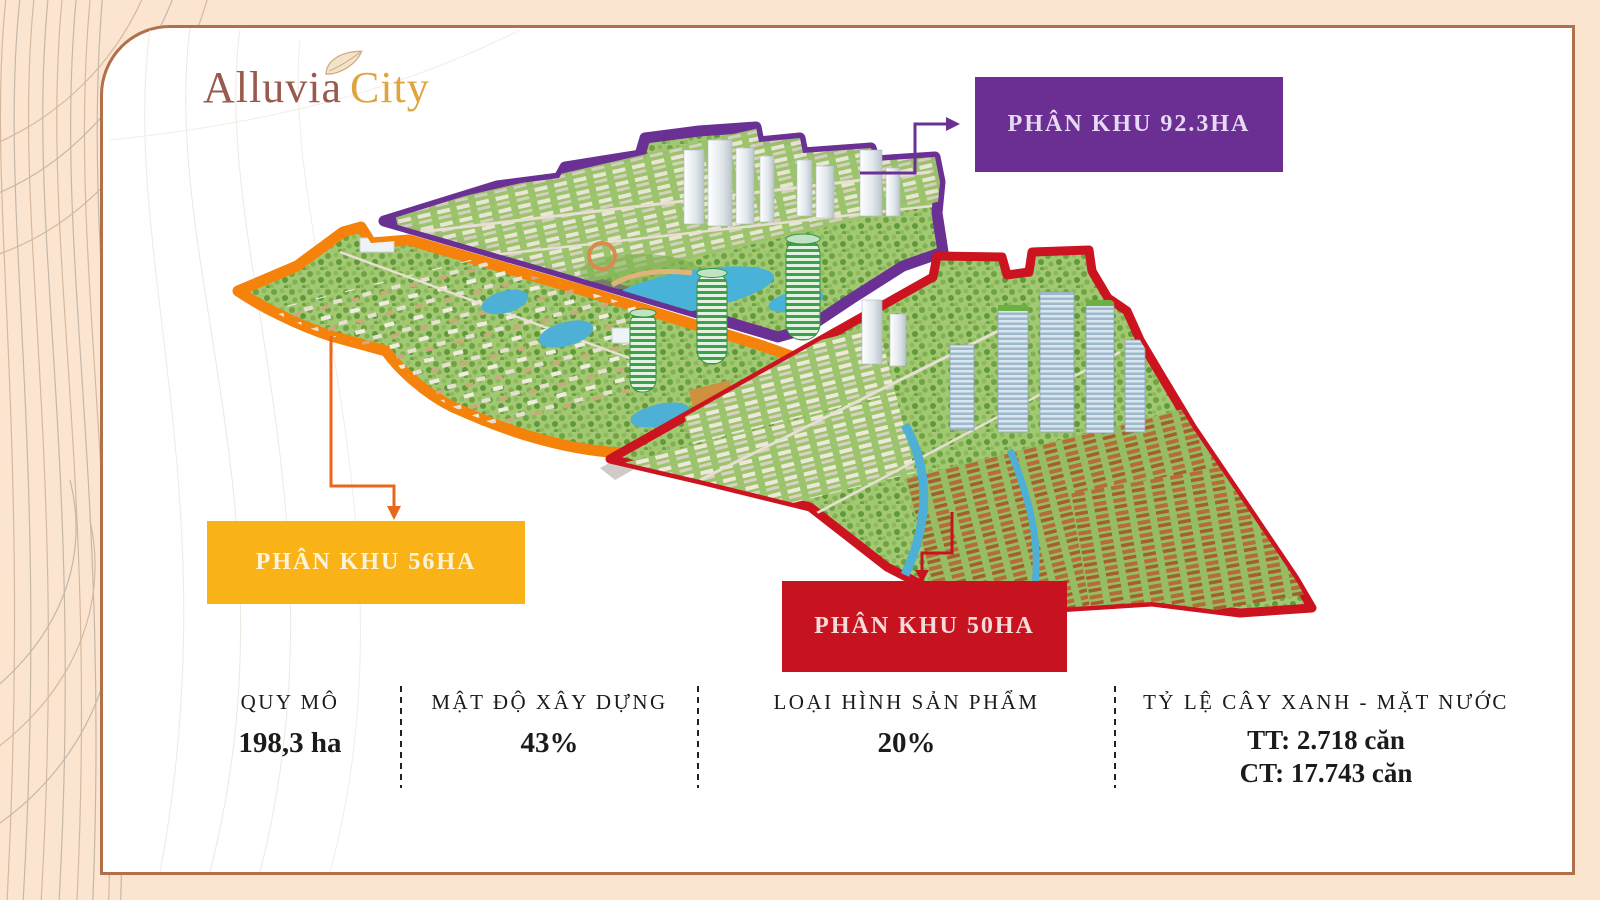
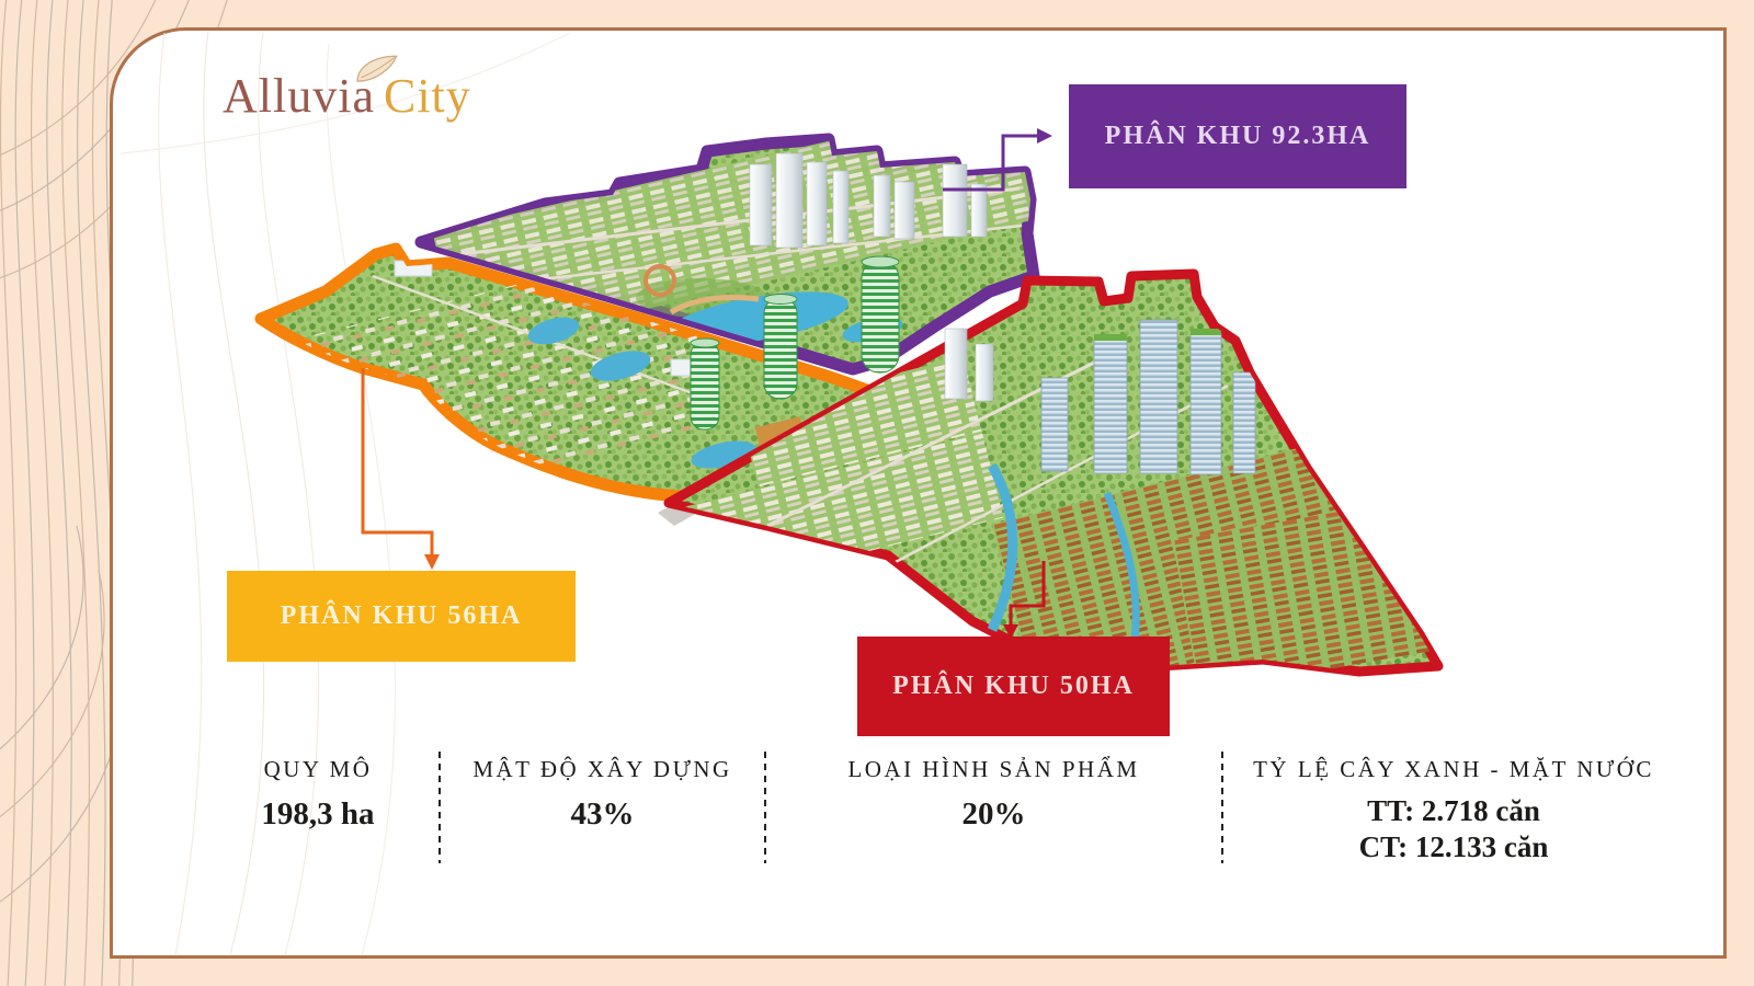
  Alluvia City
  PHÂN KHU 92.3HA
  PHÂN KHU 56HA
  PHÂN KHU 50HA
  QUY MÔ
  198,3 ha
  MẬT ĐỘ XÂY DỰNG
  43%
  LOẠI HÌNH SẢN PHẨM
  20%
  TỶ LỆ CÂY XANH - MẶT NƯỚC
  TT: 2.718 căn
- CT: 17.743 căn
+ CT: 12.133 căn
